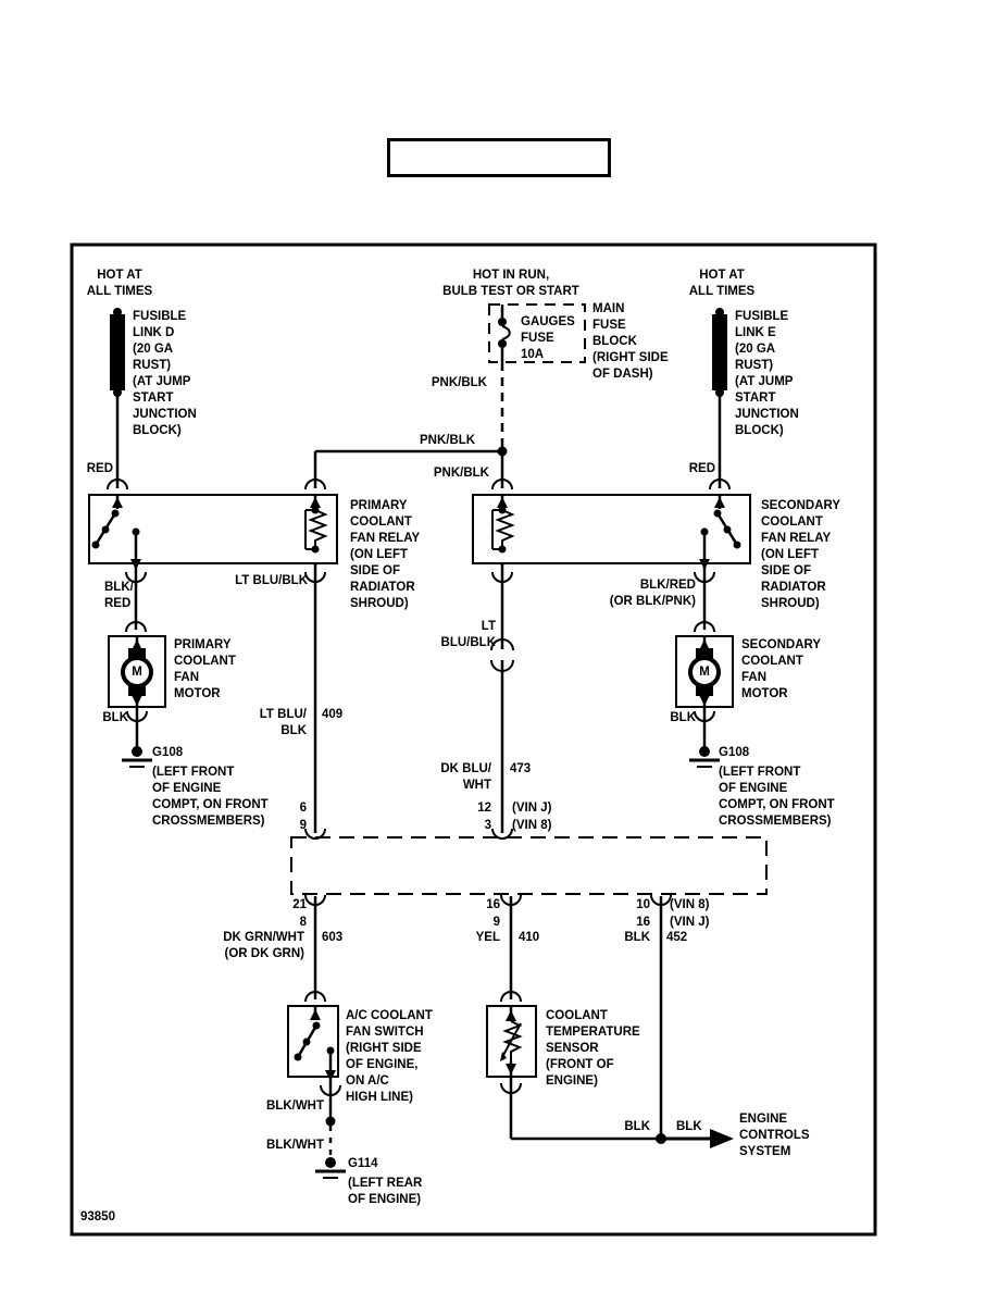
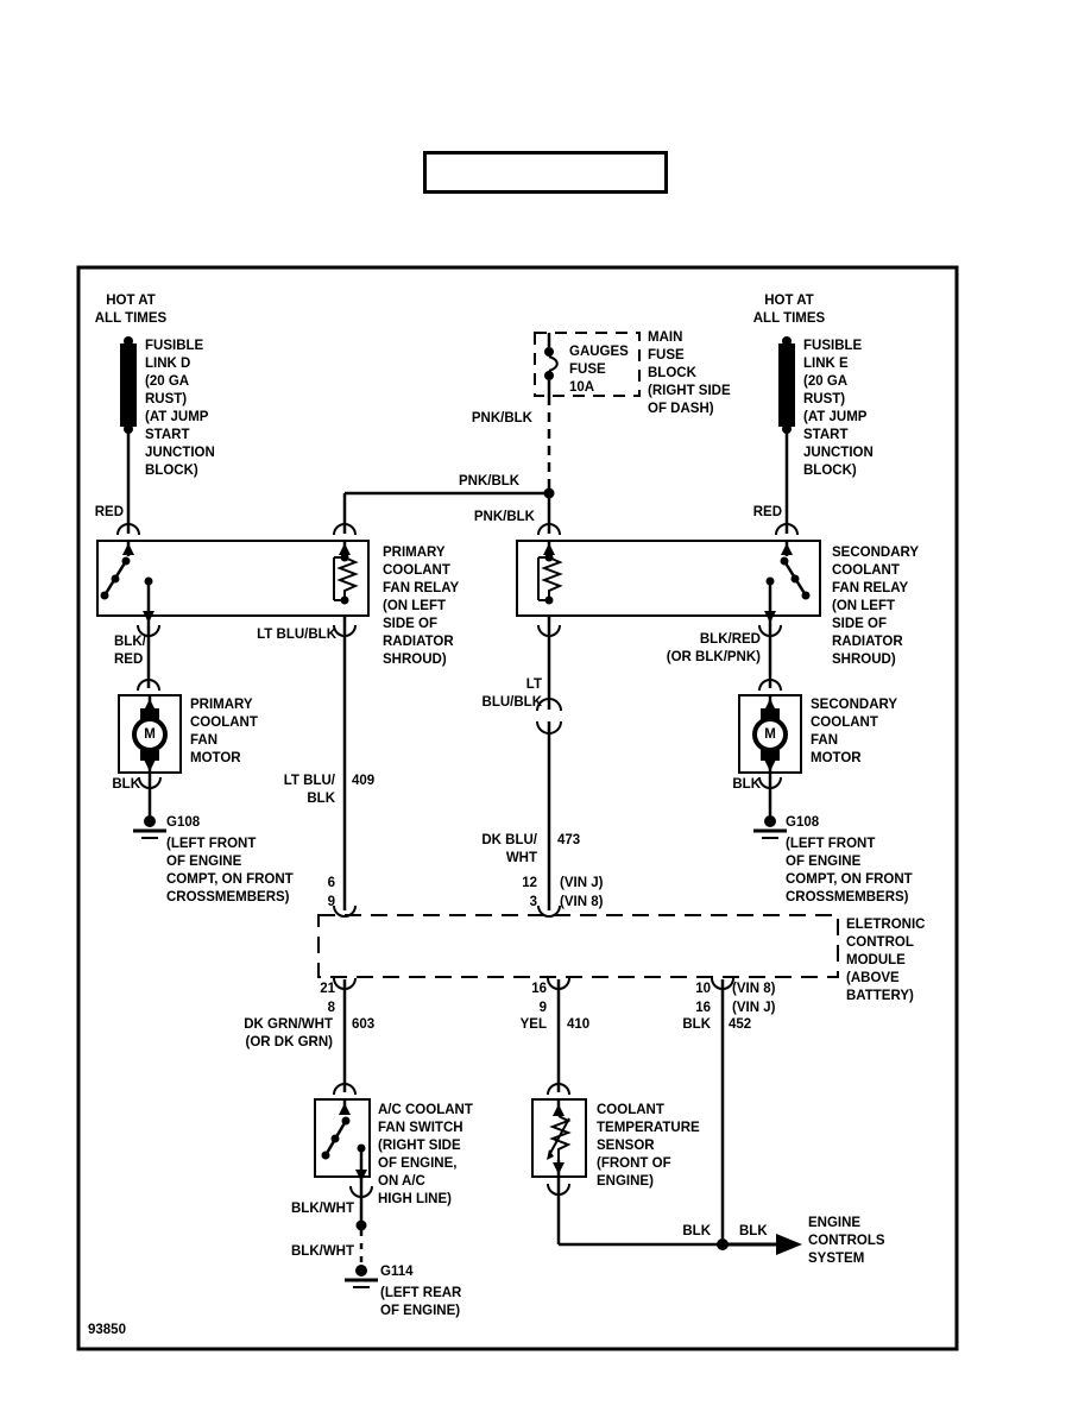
  HOT AT
  ALL TIMES
  FUSIBLE
  LINK D
  (20 GA
  RUST)
  (AT JUMP
  START
  JUNCTION
  BLOCK)
  RED
- HOT IN RUN,
- BULB TEST OR START
  GAUGES
  FUSE
  10A
  MAIN
  FUSE
  BLOCK
  (RIGHT SIDE
  OF DASH)
  PNK/BLK
  PNK/BLK
  PNK/BLK
  HOT AT
  ALL TIMES
  FUSIBLE
  LINK E
  (20 GA
  RUST)
  (AT JUMP
  START
  JUNCTION
  BLOCK)
  RED
  PRIMARY
  COOLANT
  FAN RELAY
  (ON LEFT
  SIDE OF
  RADIATOR
  SHROUD)
  BLK/
  RED
  LT BLU/BLK
  SECONDARY
  COOLANT
  FAN RELAY
  (ON LEFT
  SIDE OF
  RADIATOR
  SHROUD)
  BLK/RED
  (OR BLK/PNK)
  LT BLU/BLK
  PRIMARY
  COOLANT
  FAN
  MOTOR
  M
  BLK
  G108
  (LEFT FRONT
  OF ENGINE
  COMPT, ON FRONT
  CROSSMEMBERS)
  SECONDARY
  COOLANT
  FAN
  MOTOR
  M
  BLK
  G108
  (LEFT FRONT
  OF ENGINE
  COMPT, ON FRONT
  CROSSMEMBERS)
  LT BLU/
  BLK
  409
  6
  9
  DK BLU/
  WHT
  473
  12
  (VIN J)
  3
  (VIN 8)
+ ELETRONIC
+ CONTROL
+ MODULE
+ (ABOVE
+ BATTERY)
  21
  8
  DK GRN/WHT
  (OR DK GRN)
  603
  16
  9
  YEL
  410
  10
  (VIN 8)
  16
  (VIN J)
  BLK
  452
  A/C COOLANT
  FAN SWITCH
  (RIGHT SIDE
  OF ENGINE,
  ON A/C
  HIGH LINE)
  BLK/WHT
  BLK/WHT
  G114
  (LEFT REAR
  OF ENGINE)
  COOLANT
  TEMPERATURE
  SENSOR
  (FRONT OF
  ENGINE)
  BLK
  BLK
  ENGINE
  CONTROLS
  SYSTEM
  93850
